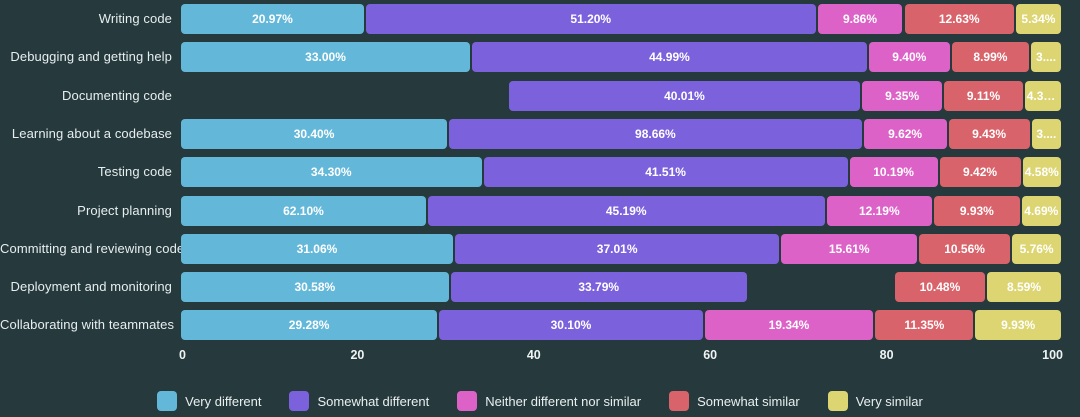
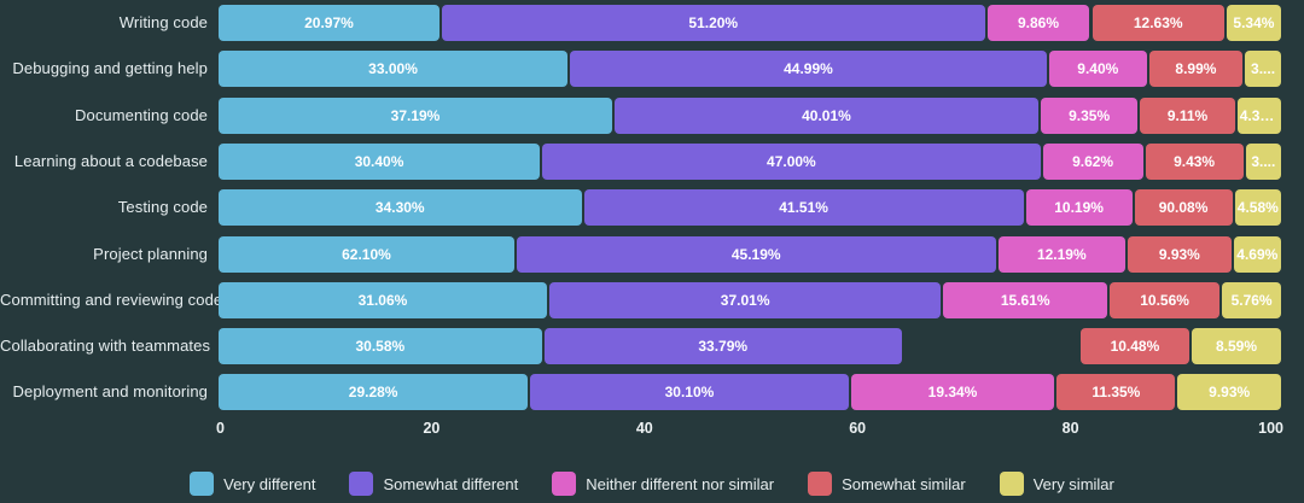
  Writing code
  20.97%
  51.20%
  9.86%
  12.63%
  5.34%
  Debugging and getting help
  33.00%
  44.99%
  9.40%
  8.99%
  3....
  Documenting code
+ 37.19%
  40.01%
  9.35%
  9.11%
  4.34%
  Learning about a codebase
  30.40%
- 98.66%
+ 47.00%
  9.62%
  9.43%
  3....
  Testing code
  34.30%
  41.51%
  10.19%
- 9.42%
+ 90.08%
  4.58%
  Project planning
  62.10%
  45.19%
  12.19%
  9.93%
  4.69%
  Committing and reviewing cod
  31.06%
  37.01%
  15.61%
  10.56%
  5.76%
- Deployment and monitoring
+ Collaborating with teammates
  30.58%
  33.79%
  10.48%
  8.59%
- Collaborating with teammates
+ Deployment and monitoring
  29.28%
  30.10%
  19.34%
  11.35%
  9.93%
  0
  20
  40
  60
  80
  100
  Very different
  Somewhat different
  Neither different nor similar
  Somewhat similar
  Very similar
